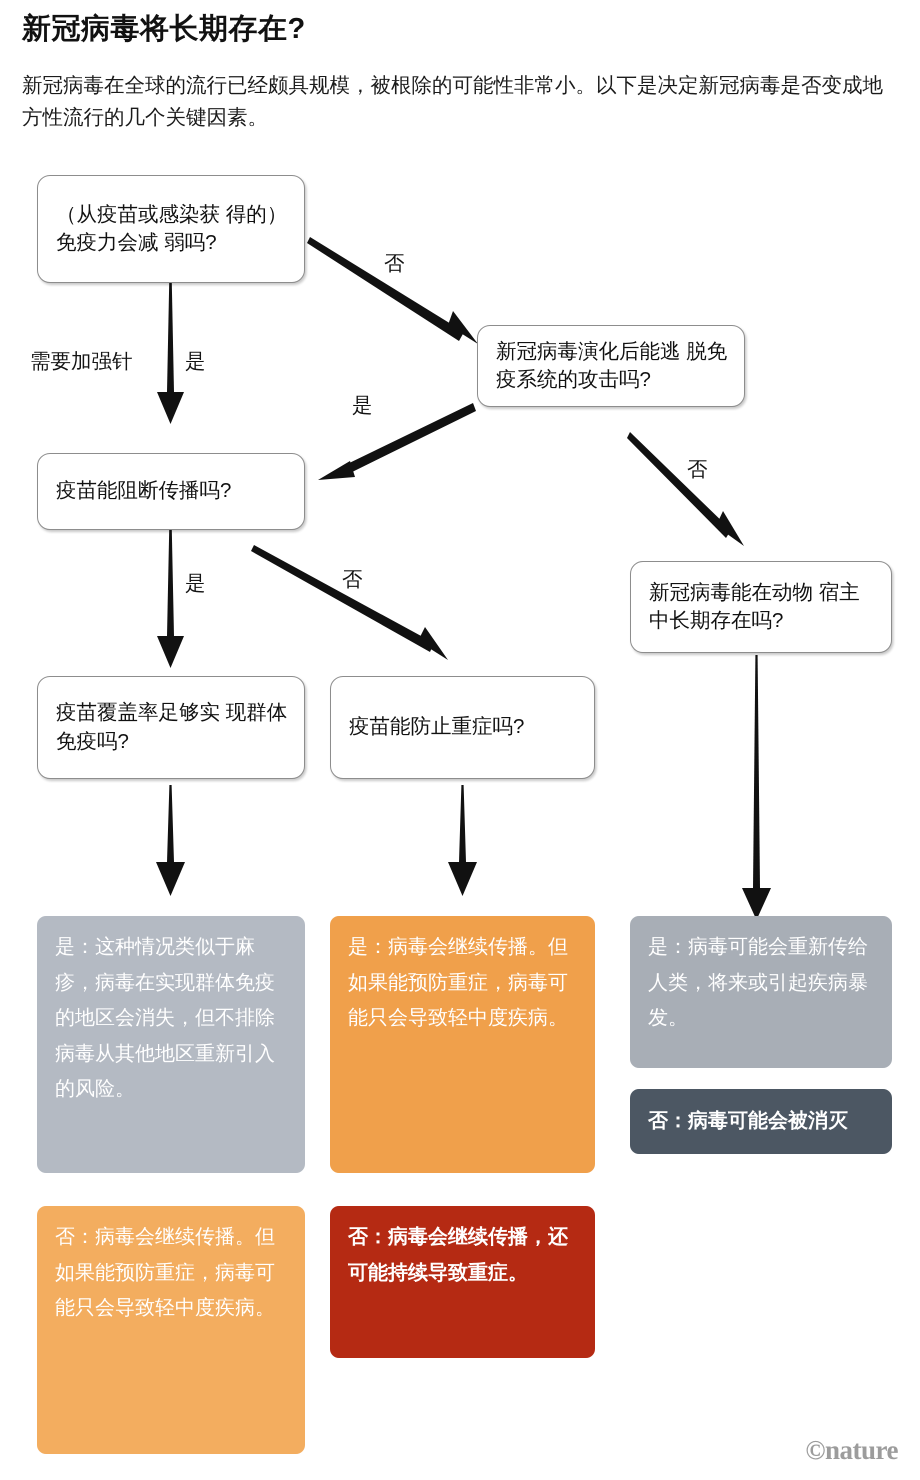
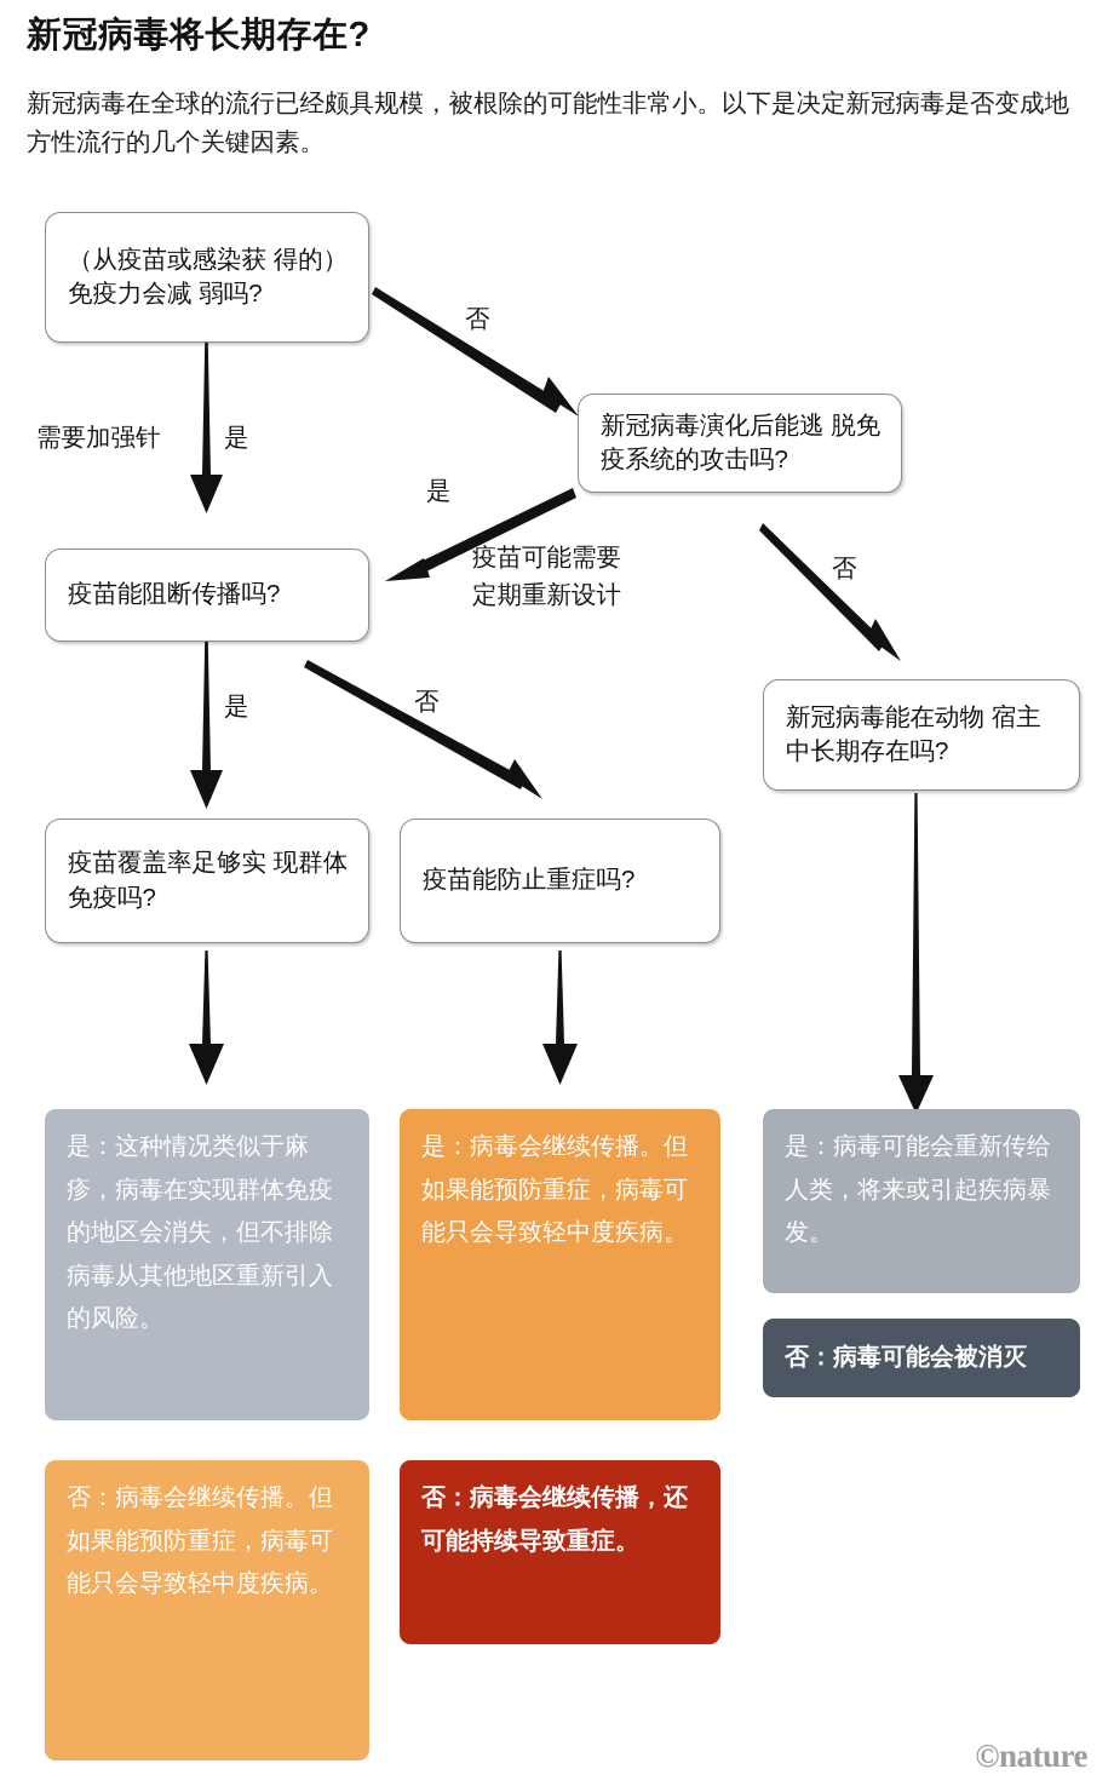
  新冠病毒将长期存在?
  新冠病毒在全球的流行已经颇具规模，被根除的可能性非常小。以下是决定新冠病毒是否变成地方性流行的几个关键因素。
  （从疫苗或感染获 得的）免疫力会减 弱吗?
  新冠病毒演化后能逃 脱免疫系统的攻击吗?
  疫苗能阻断传播吗?
  新冠病毒能在动物 宿主中长期存在吗?
  疫苗覆盖率足够实 现群体免疫吗?
  疫苗能防止重症吗?
  否
  需要加强针
  是
  是
+ 疫苗可能需要
+ 定期重新设计
  否
  是
  否
  是：这种情况类似于麻疹，病毒在实现群体免疫的地区会消失，但不排除病毒从其他地区重新引入的风险。
  是：病毒会继续传播。但如果能预防重症，病毒可能只会导致轻中度疾病。
  是：病毒可能会重新传给人类，将来或引起疾病暴发。
  否：病毒可能会被消灭
  否：病毒会继续传播。但如果能预防重症，病毒可能只会导致轻中度疾病。
  否：病毒会继续传播，还可能持续导致重症。
  ©nature
